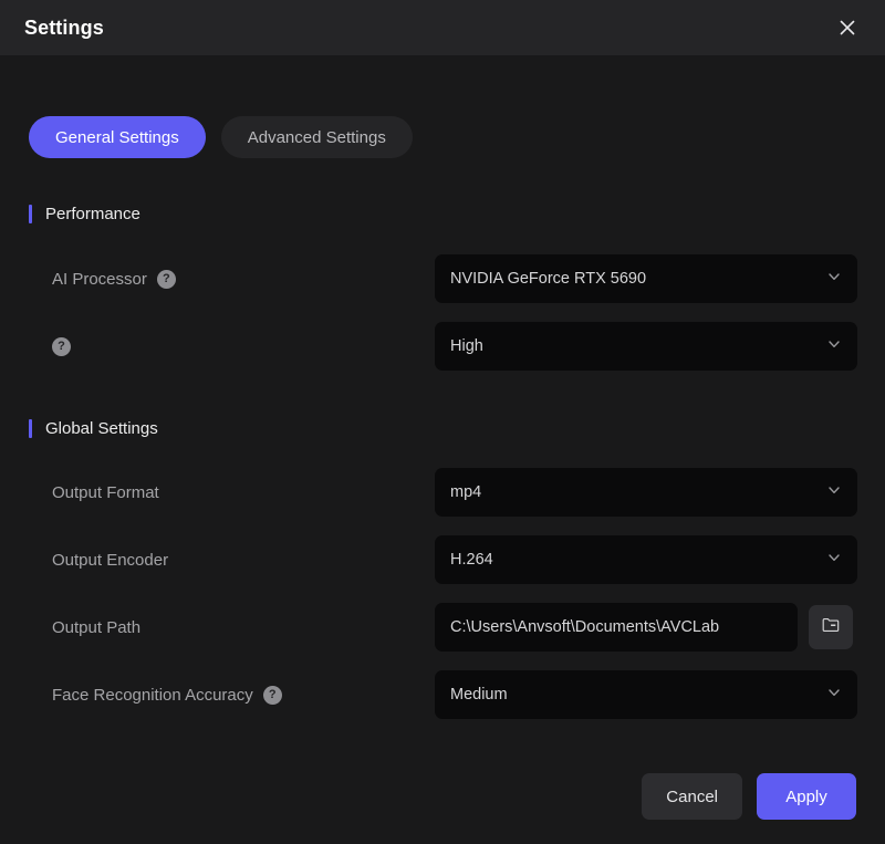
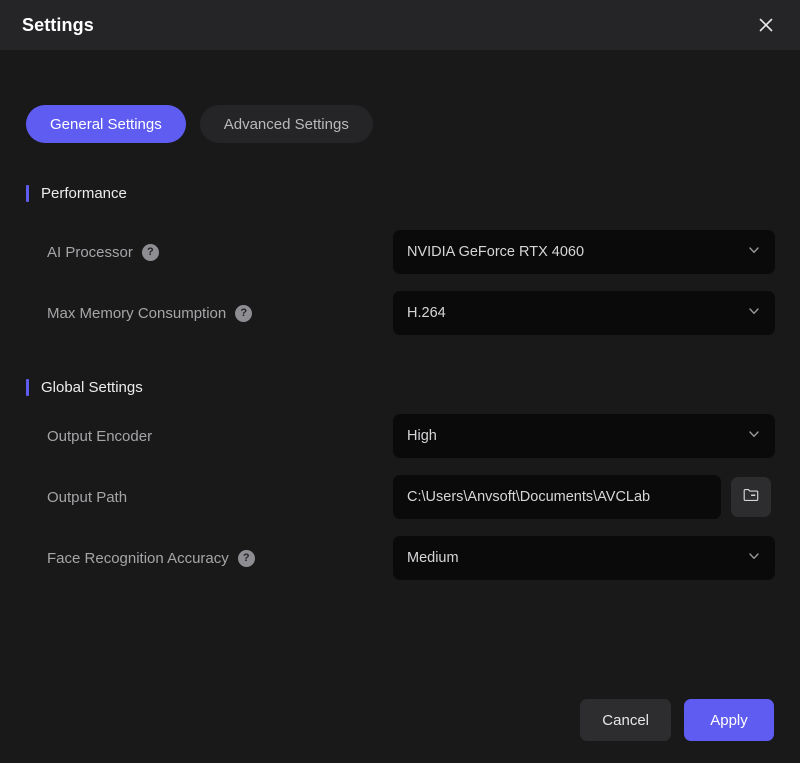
  Settings
  General Settings
  Advanced Settings
  Performance
  AI Processor
  ?
- NVIDIA GeForce RTX 5690
+ NVIDIA GeForce RTX 4060
+ Max Memory Consumption
  ?
- High
+ H.264
  Global Settings
- Output Format
- mp4
  Output Encoder
- H.264
+ High
  Output Path
  C:\Users\Anvsoft\Documents\AVCLab
  Face Recognition Accuracy
  ?
  Medium
  Cancel
  Apply
